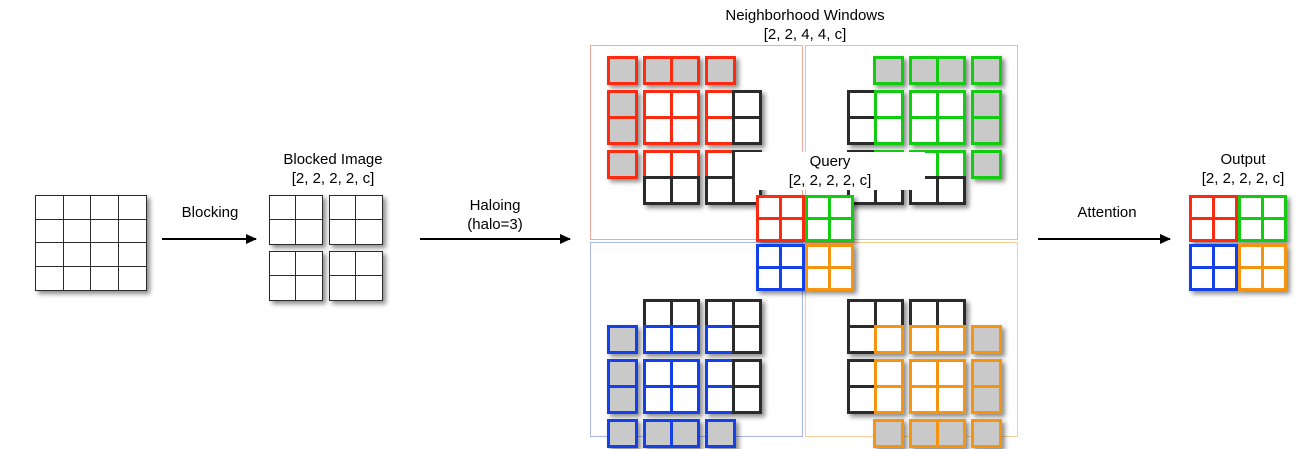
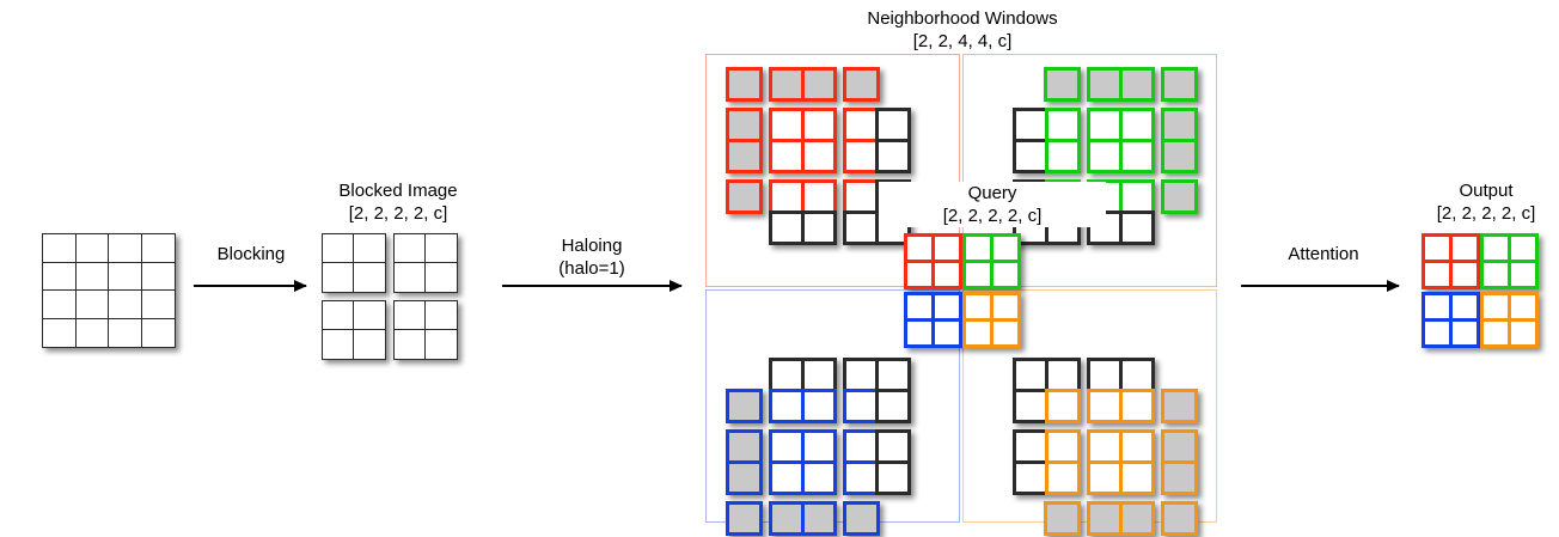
  Blocking
  Blocked Image
  [2, 2, 2, 2, c]
  Haloing
- (halo=3)
+ (halo=1)
  Neighborhood Windows
  [2, 2, 4, 4, c]
  Query
  [2, 2, 2, 2, c]
  Attention
  Output
  [2, 2, 2, 2, c]
